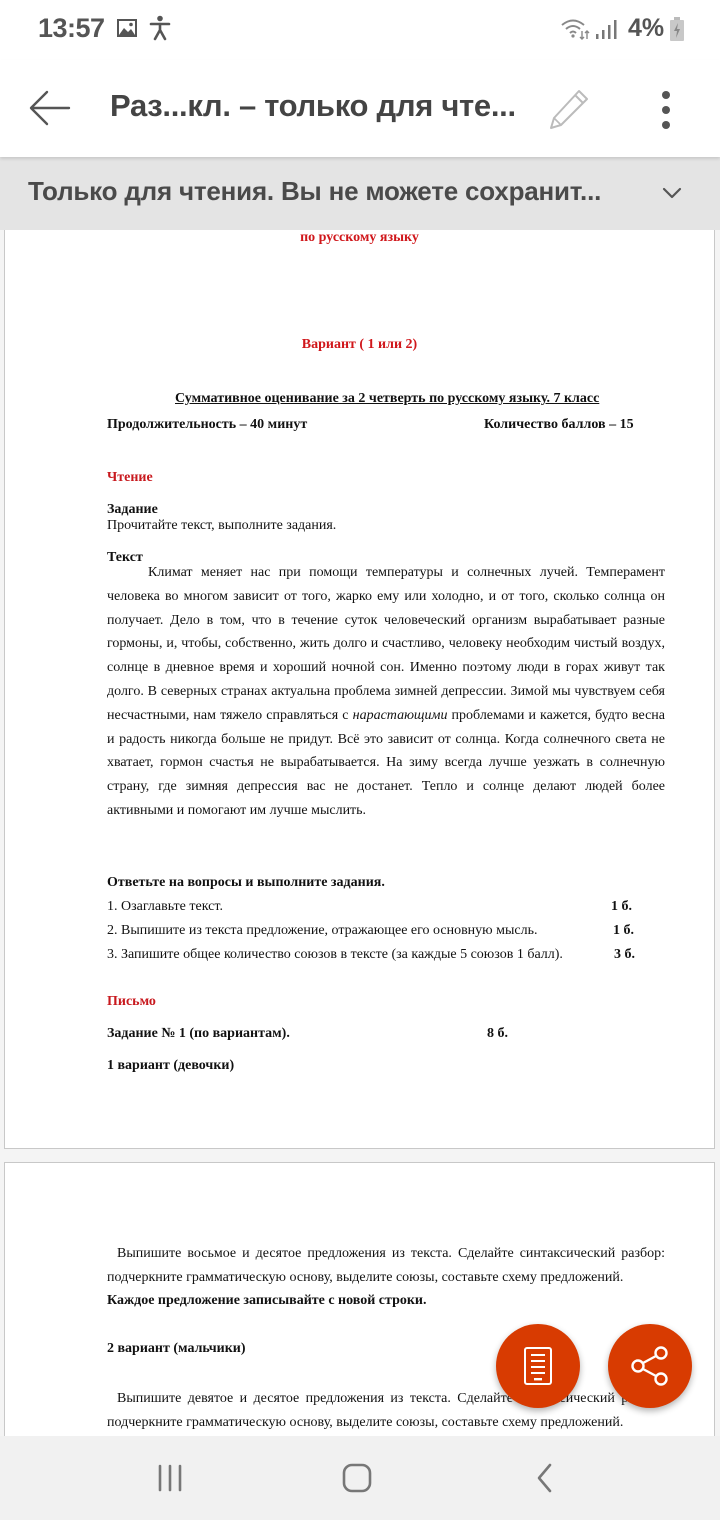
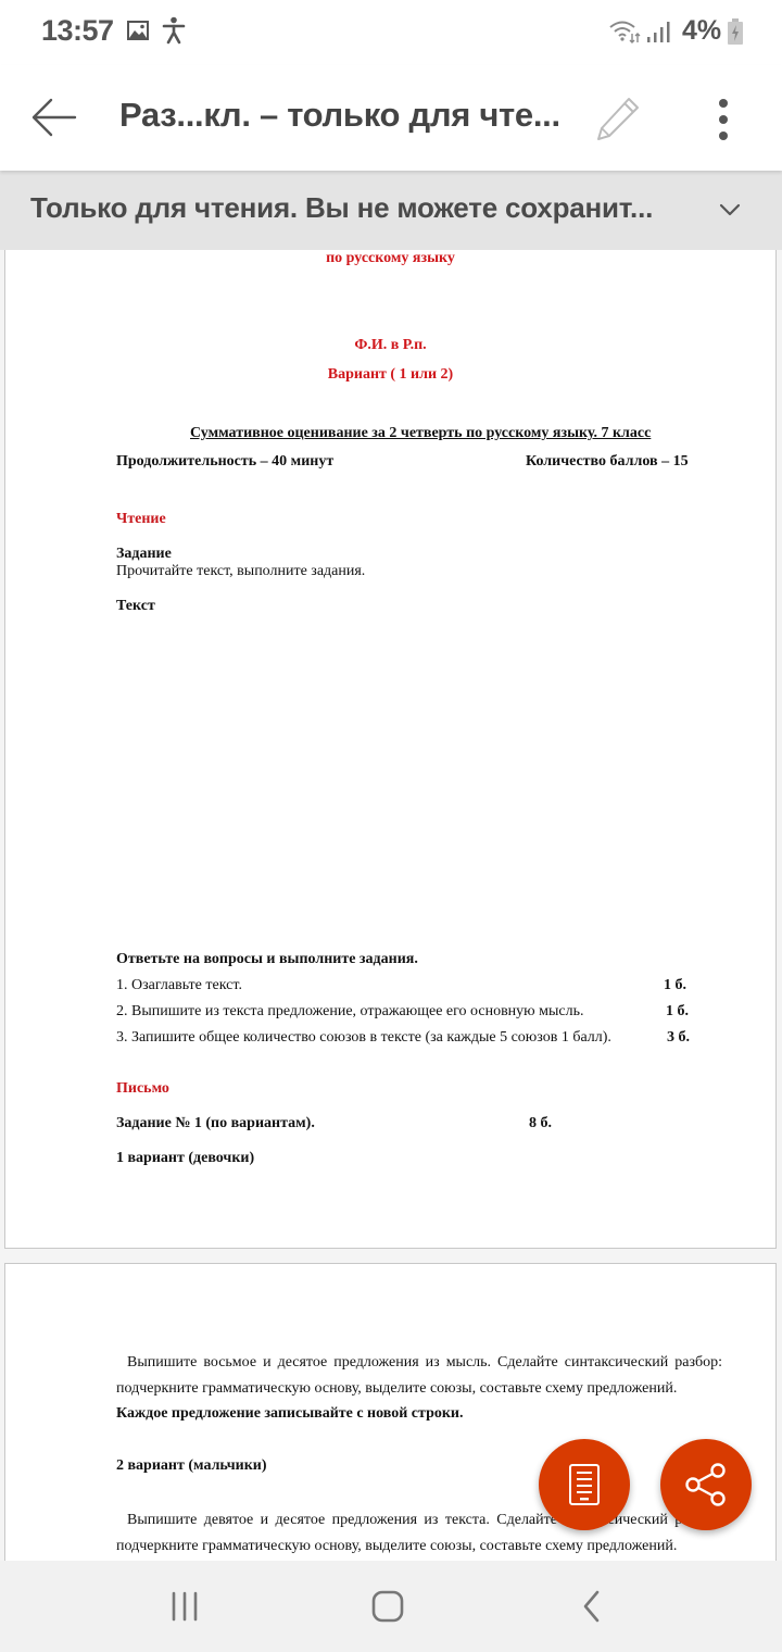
  13:57
  4%
  Раз...кл. – только для чте...
  Только для чтения. Вы не можете сохранит...
  по русскому языку
+ Ф.И. в Р.п.
  Вариант ( 1 или 2)
  Суммативное оценивание за 2 четверть по русскому языку. 7 класс
  Продолжительность – 40 минут
  Количество баллов – 15
  Чтение
  Задание
  Прочитайте текст, выполните задания.
  Текст
- Климат меняет нас при помощи температуры и солнечных лучей. Темперамент человека во многом зависит от того, жарко ему или холодно, и от того, сколько солнца он получает. Дело в том, что в течение суток человеческий организм вырабатывает разные гормоны, и, чтобы, собственно, жить долго и счастливо, человеку необходим чистый воздух, солнце в дневное время и хороший ночной сон. Именно поэтому люди в горах живут так долго. В северных странах актуальна проблема зимней депрессии. Зимой мы чувствуем себя несчастными, нам тяжело справляться с нарастающими проблемами и кажется, будто весна и радость никогда больше не придут. Всё это зависит от солнца. Когда солнечного света не хватает, гормон счастья не вырабатывается. На зиму всегда лучше уезжать в солнечную страну, где зимняя депрессия вас не достанет. Тепло и солнце делают людей более активными и помогают им лучше мыслить.
  Ответьте на вопросы и выполните задания.
  1. Озаглавьте текст.
  1 б.
  2. Выпишите из текста предложение, отражающее его основную мысль.
  1 б.
  3. Запишите общее количество союзов в тексте (за каждые 5 союзов 1 балл).
  3 б.
  Письмо
  Задание № 1 (по вариантам).
  8 б.
  1 вариант (девочки)
- Выпишите восьмое и десятое предложения из текста. Сделайте синтаксический разбор: подчеркните грамматическую основу, выделите союзы, составьте схему предложений.
+ Выпишите восьмое и десятое предложения из мысль. Сделайте синтаксический разбор: подчеркните грамматическую основу, выделите союзы, составьте схему предложений.
  Каждое предложение записывайте с новой строки.
  2 вариант (мальчики)
  Выпишите девятое и десятое предложения из текста. Сделайтеический подчеркните грамматическую основу, выделите союзы, составьте схему предложений.
